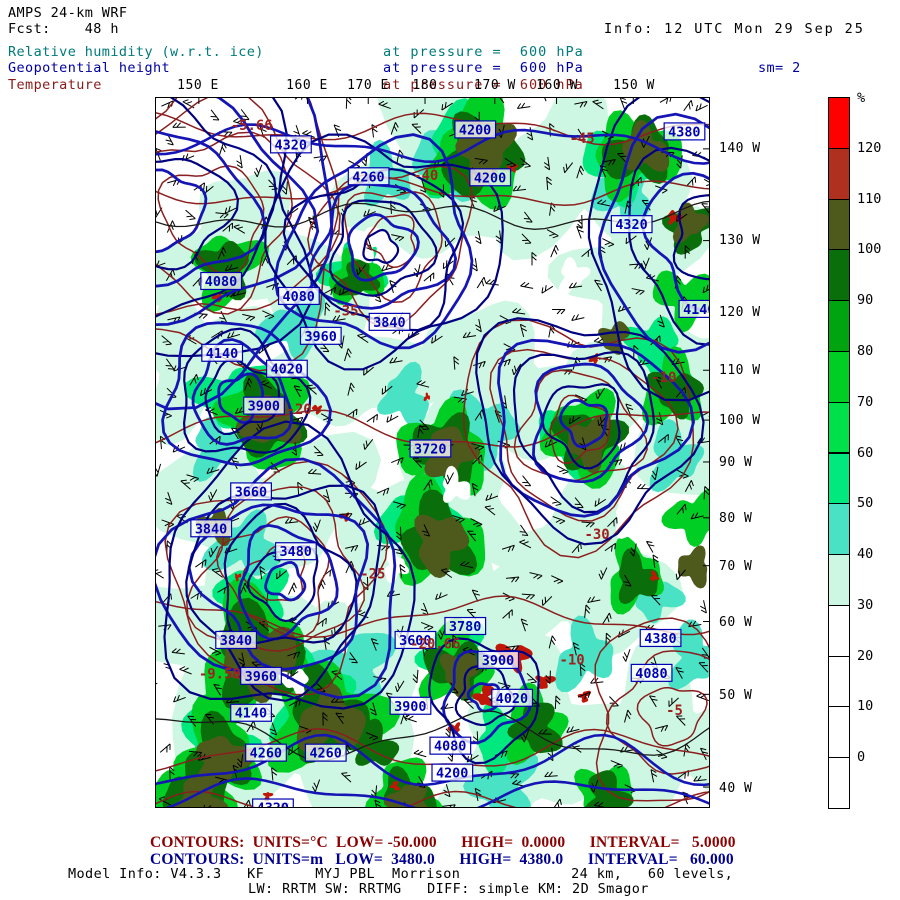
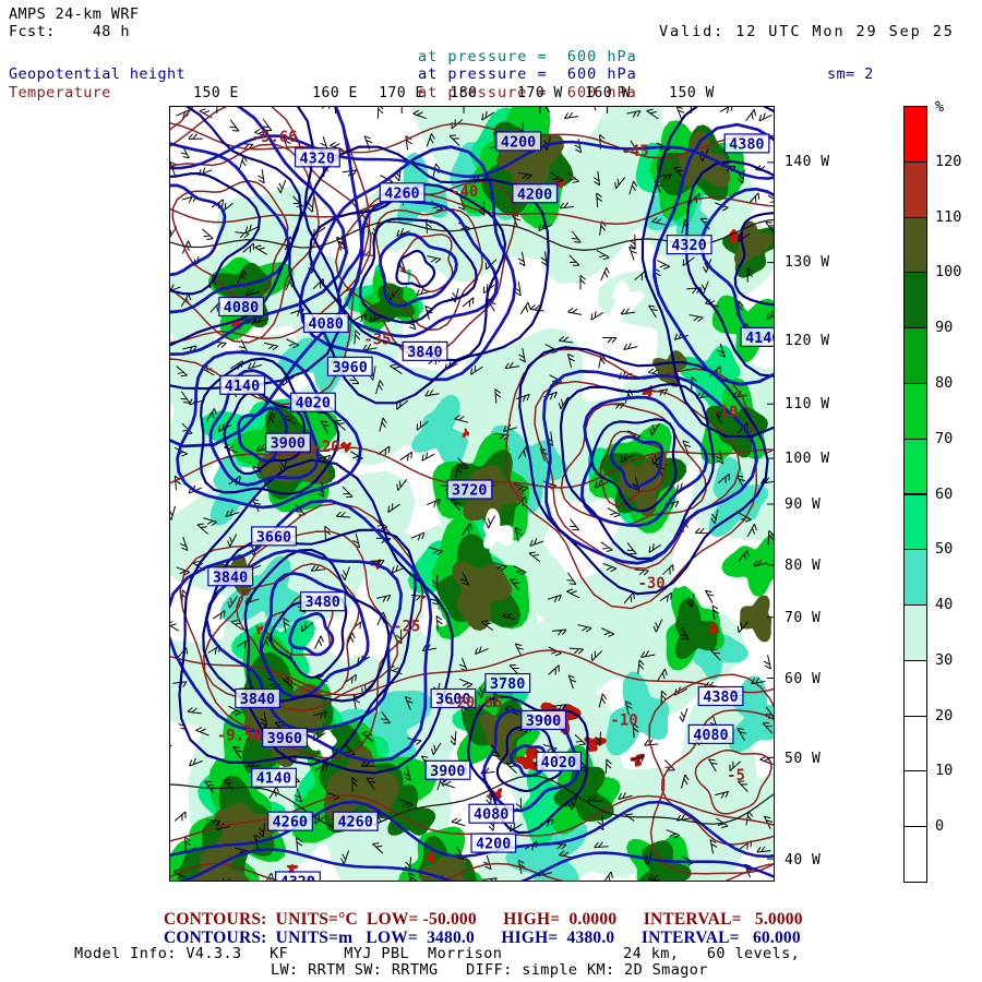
  AMPS 24-km WRF
  Fcst: 48 h
- Info: 12 UTC Mon 29 Sep 25
+ Valid: 12 UTC Mon 29 Sep 25
- Relative humidity (w.r.t. ice)
  at pressure = 600 hPa
  Geopotential height
  at pressure = 600 hPa
  sm= 2
  Temperature
  at pressure = 600 hPa
  150 E
  160 E
  170 E
  180
  170 W
  160 W
  150 W
  140 W
  130 W
  120 W
  110 W
  100 W
  90 W
  80 W
  70 W
  60 W
  50 W
  40 W
  4320
  4260
  4200
  4380
  4200
  4320
  414
  4080
  4080
  3960
  4140
  4020
  3840
  3900
  3720
  3660
  3480
  3840
  3780
  3900
  4020
  4080
  4380
  3840
  3600
  3960
  4140
  4260
  4260
  3900
  4080
  4200
  -5.66
  -45
  -40
  -35
  -20
  -10
  -25
  -30
  -20.66
  -9.58
  -10
  -5
  %
  120
  110
  100
  90
  80
  70
  60
  50
  40
  30
  20
  10
  0
  CONTOURS: UNITS=°C LOW= -50.000 HIGH= 0.0000 INTERVAL= 5.0000
  CONTOURS: UNITS=m LOW= 3480.0 HIGH= 4380.0 INTERVAL= 60.000
  Model Info: V4.3.3 KF MYJ PBL Morrison 24 km, 60 levels,
  LW: RRTM SW: RRTMG DIFF: simple KM: 2D Smagor
